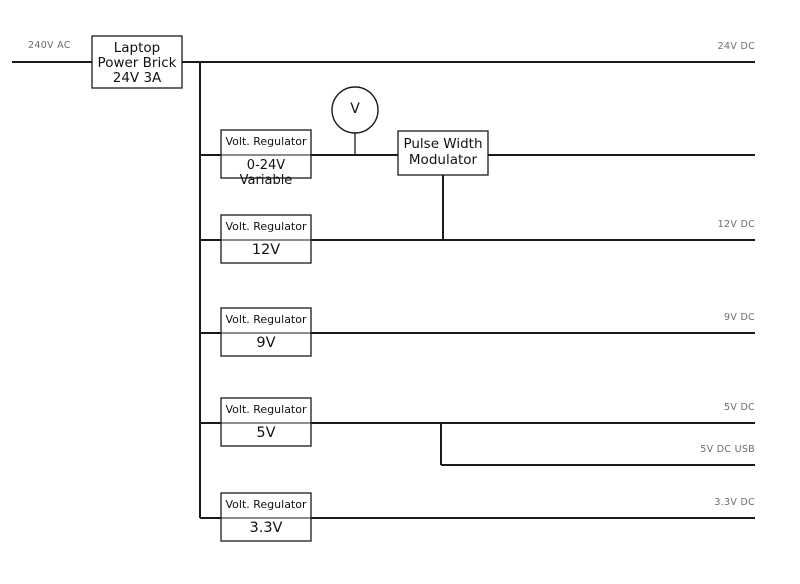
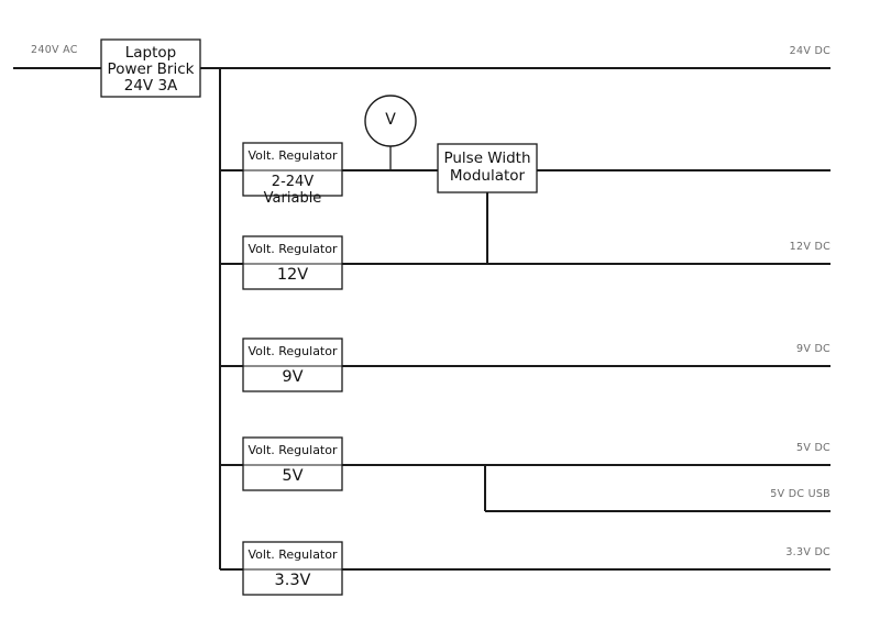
  240V AC
  Laptop
  Power Brick
  24V 3A
  V
  Volt. Regulator
- 0-24V Variable
+ 2-24V Variable
  Pulse Width
  Modulator
  Volt. Regulator
  12V
  Volt. Regulator
  9V
  Volt. Regulator
  5V
  Volt. Regulator
  3.3V
  24V DC
  12V DC
  9V DC
  5V DC
  5V DC USB
  3.3V DC
